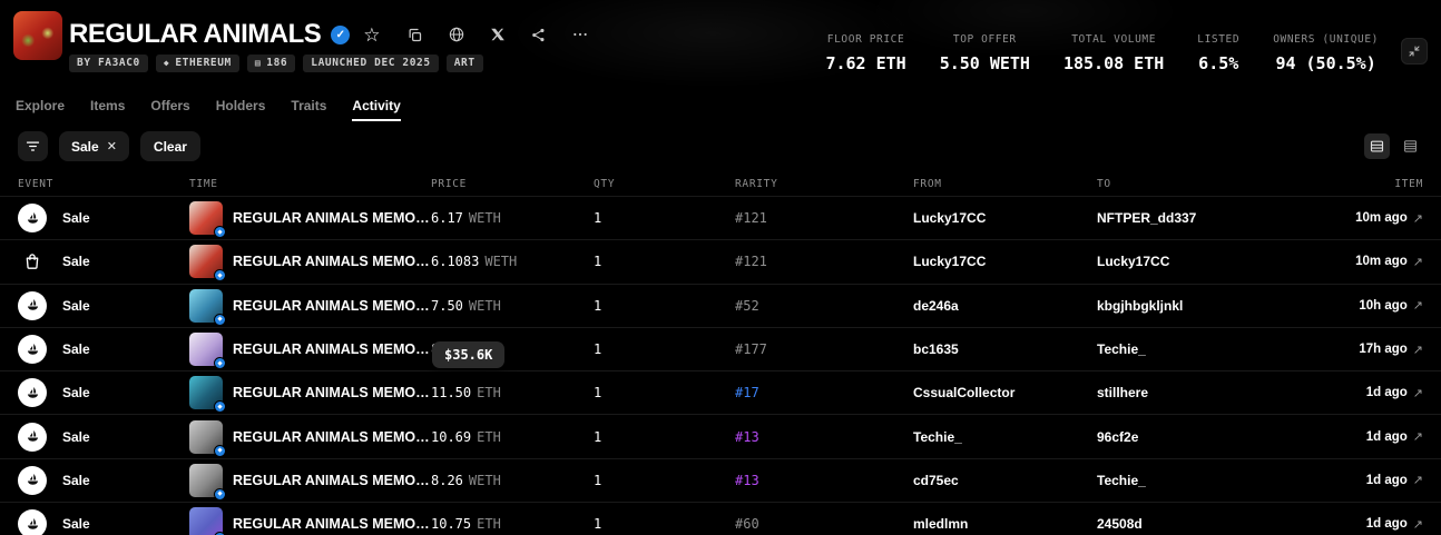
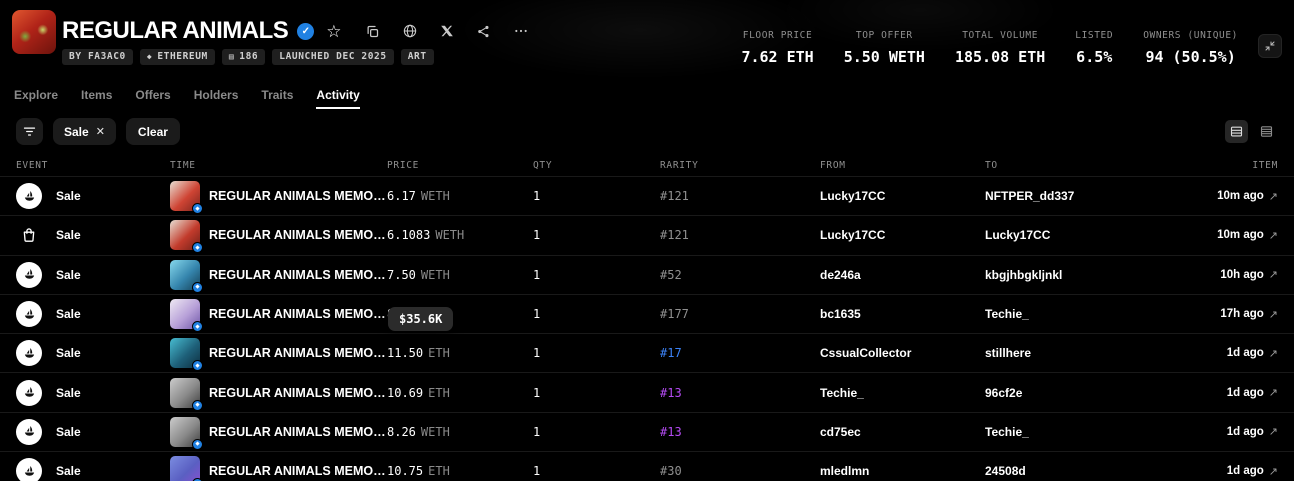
  REGULAR ANIMALS
  ✓
  ☆
  BY FA3AC0
  ◆
  ETHEREUM
  ▤
  186
  LAUNCHED DEC 2025
  ART
  FLOOR PRICE
  7.62 ETH
  TOP OFFER
  5.50 WETH
  TOTAL VOLUME
  185.08 ETH
  LISTED
  6.5%
  OWNERS (UNIQUE)
  94 (50.5%)
  Explore
  Items
  Offers
  Holders
  Traits
  Activity
  Sale
  ✕
  Clear
  EVENT
  TIME
  PRICE
  QTY
  RARITY
  FROM
  TO
  ITEM
  Sale
  REGULAR ANIMALS MEMORY
  6.17 WETH
  1
  #121
  Lucky17CC
  NFTPER_dd337
  10m ago
  ↗
  Sale
  REGULAR ANIMALS MEMORY
  6.1083 WETH
  1
  #121
  Lucky17CC
  Lucky17CC
  10m ago
  ↗
  Sale
  REGULAR ANIMALS MEMORY
  7.50 WETH
  1
  #52
  de246a
  kbgjhbgkljnkl
  10h ago
  ↗
  Sale
  REGULAR ANIMALS MEMORY
  1
  #177
  bc1635
  Techie_
  17h ago
  ↗
  Sale
  REGULAR ANIMALS MEMORY
  11.50 ETH
  1
  #17
  CssualCollector
  stillhere
  1d ago
  ↗
  Sale
  REGULAR ANIMALS MEMORY
  10.69 ETH
  1
  #13
  Techie_
  96cf2e
  1d ago
  ↗
  Sale
  REGULAR ANIMALS MEMORY
  8.26 WETH
  1
  #13
  cd75ec
  Techie_
  1d ago
  ↗
  Sale
  REGULAR ANIMALS MEMORY
  10.75 ETH
  1
- #60
+ #30
  mledlmn
  24508d
  1d ago
  ↗
  $35.6K
